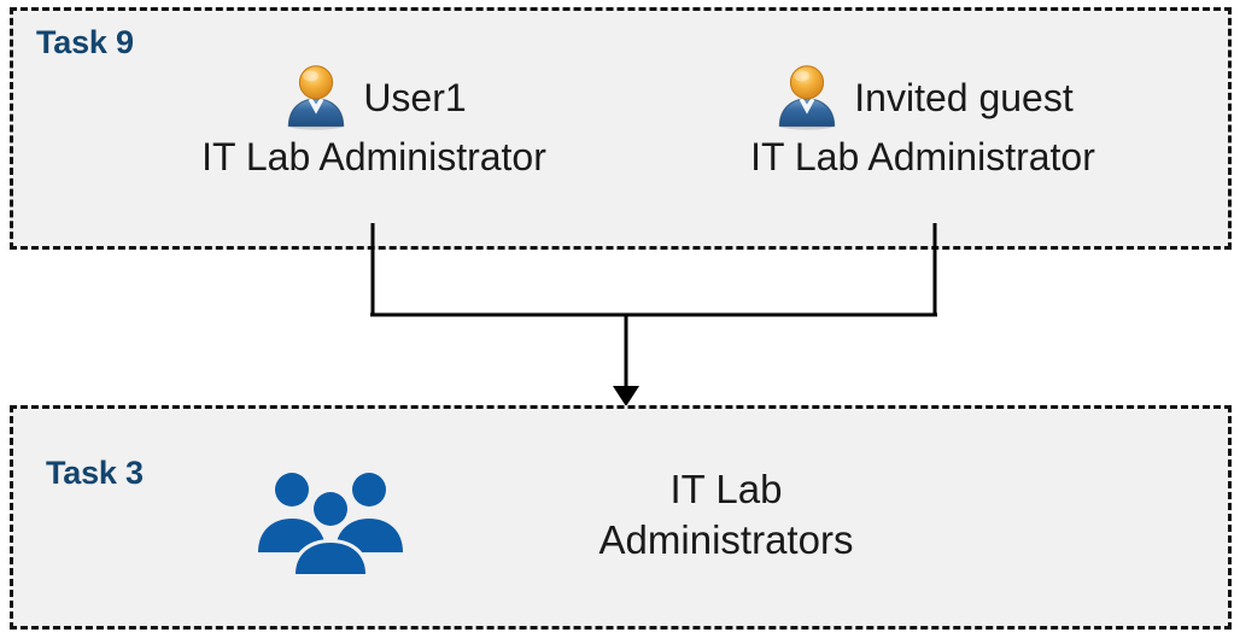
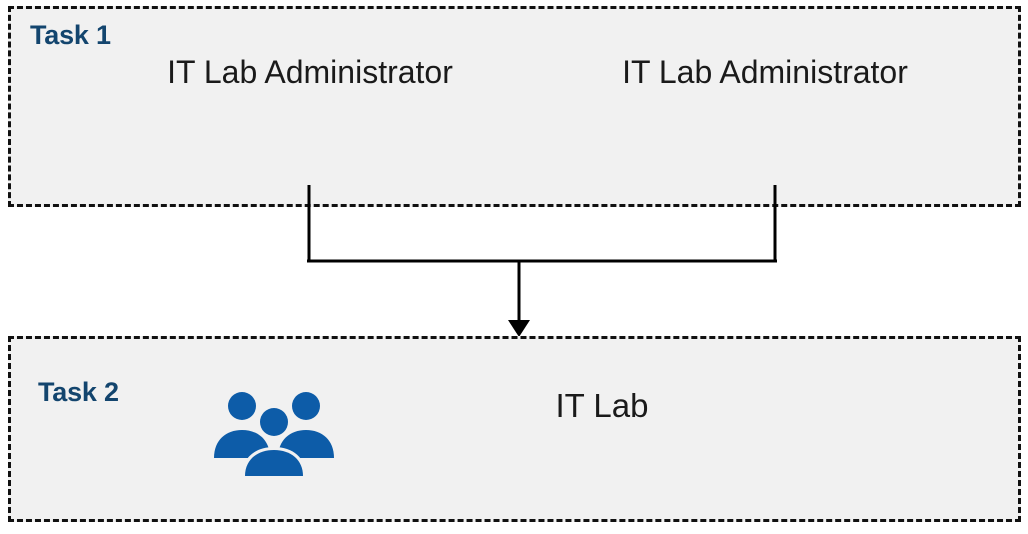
- Task 9
+ Task 1
- User1
  IT Lab Administrator
- Invited guest
  IT Lab Administrator
- Task 3
+ Task 2
  IT Lab
- Administrators
